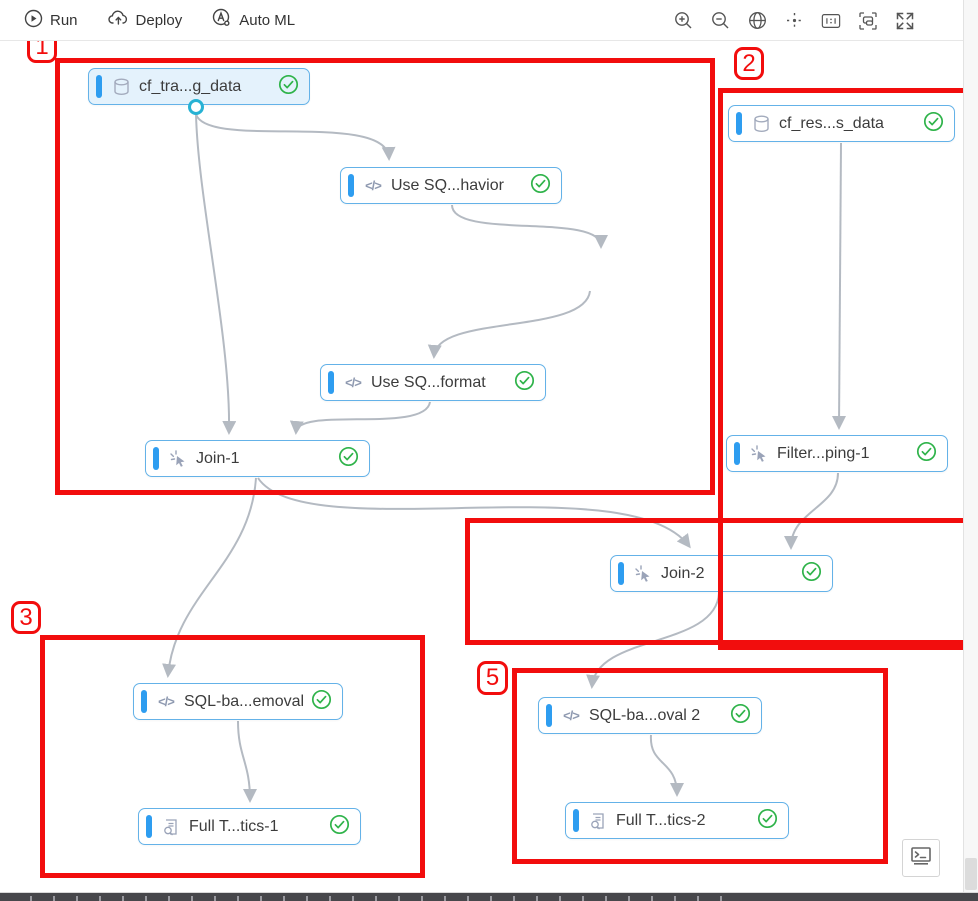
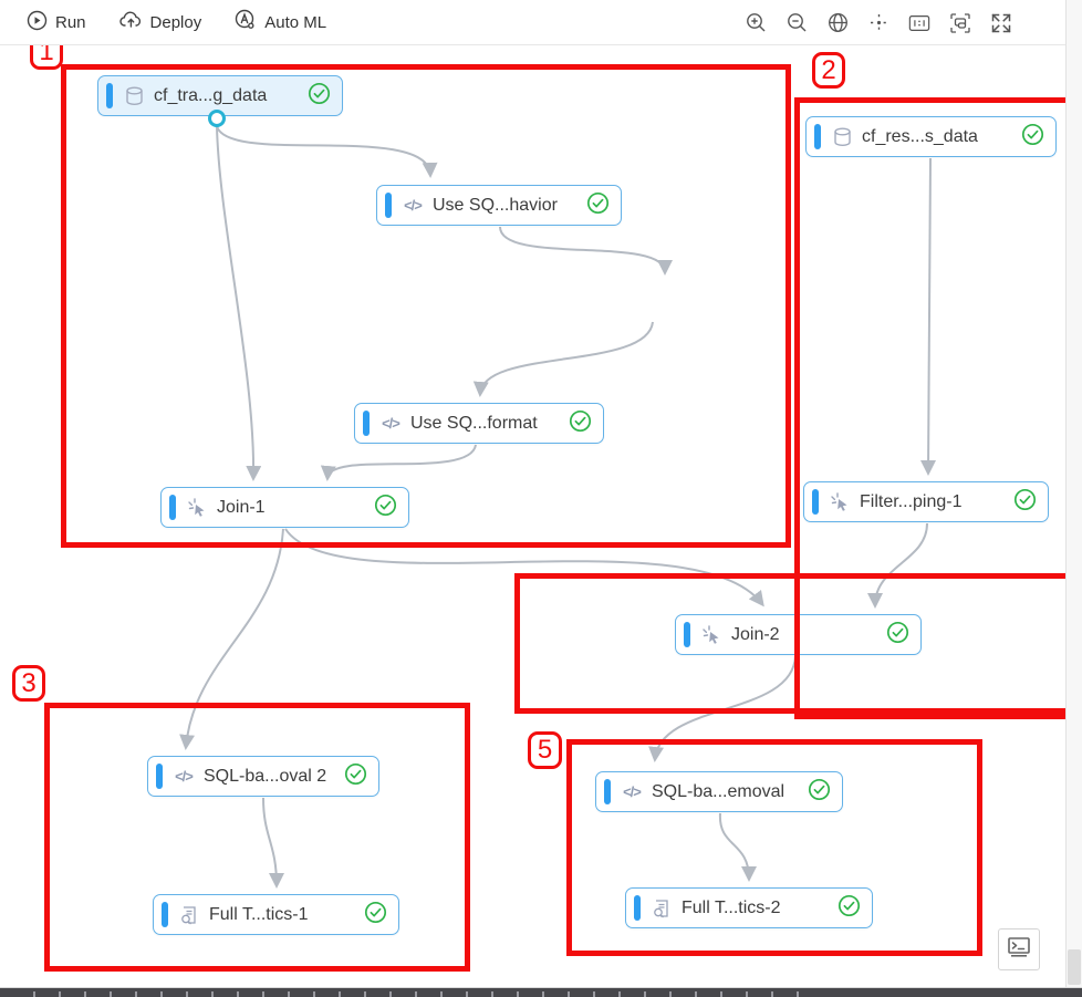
  cf_tra...g_data
  </>
  Use SQ...havior
  </>
  Use SQ...format
  Join-1
  cf_res...s_data
  Filter...ping-1
  Join-2
  </>
- SQL-ba...emoval
+ SQL-ba...oval 2
  Full T...tics-1
  </>
- SQL-ba...oval 2
+ SQL-ba...emoval
  Full T...tics-2
  1
  2
  3
  5
  Run
  Deploy
  Auto ML
